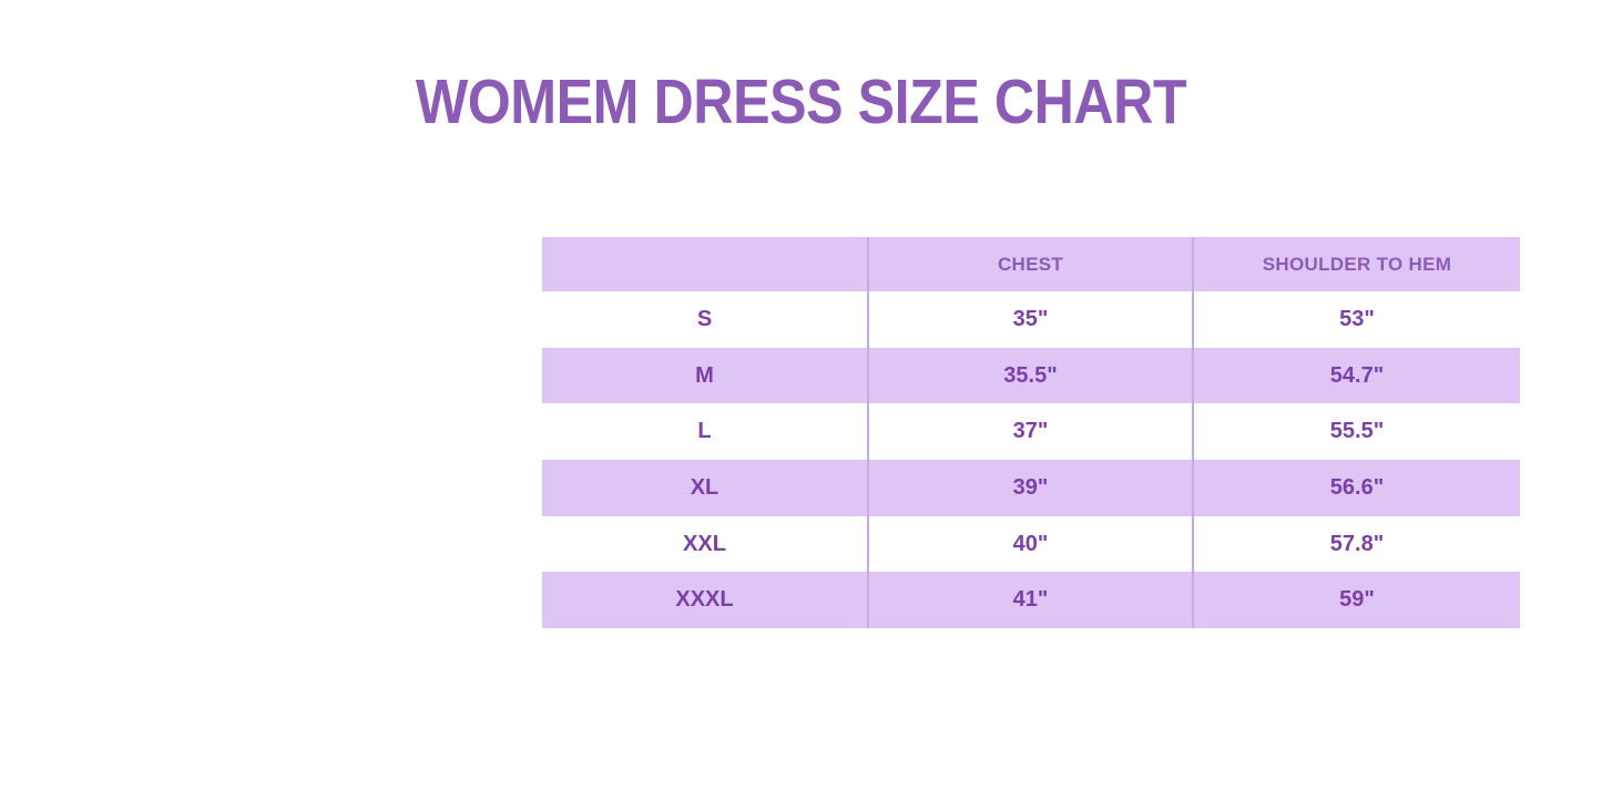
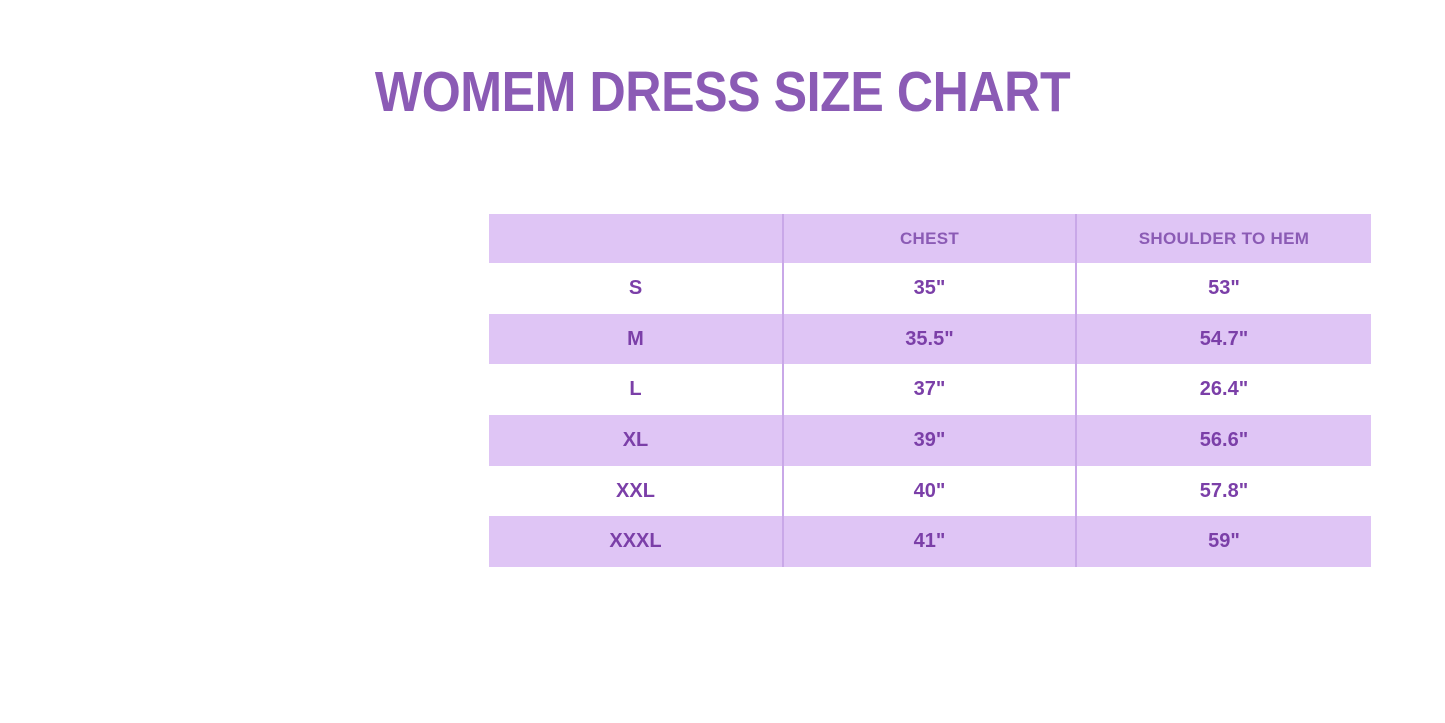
  WOMEM DRESS SIZE CHART
  	CHEST	SHOULDER TO HEM
  S	35"	53"
  M	35.5"	54.7"
- L	37"	55.5"
+ L	37"	26.4"
  XL	39"	56.6"
  XXL	40"	57.8"
  XXXL	41"	59"
